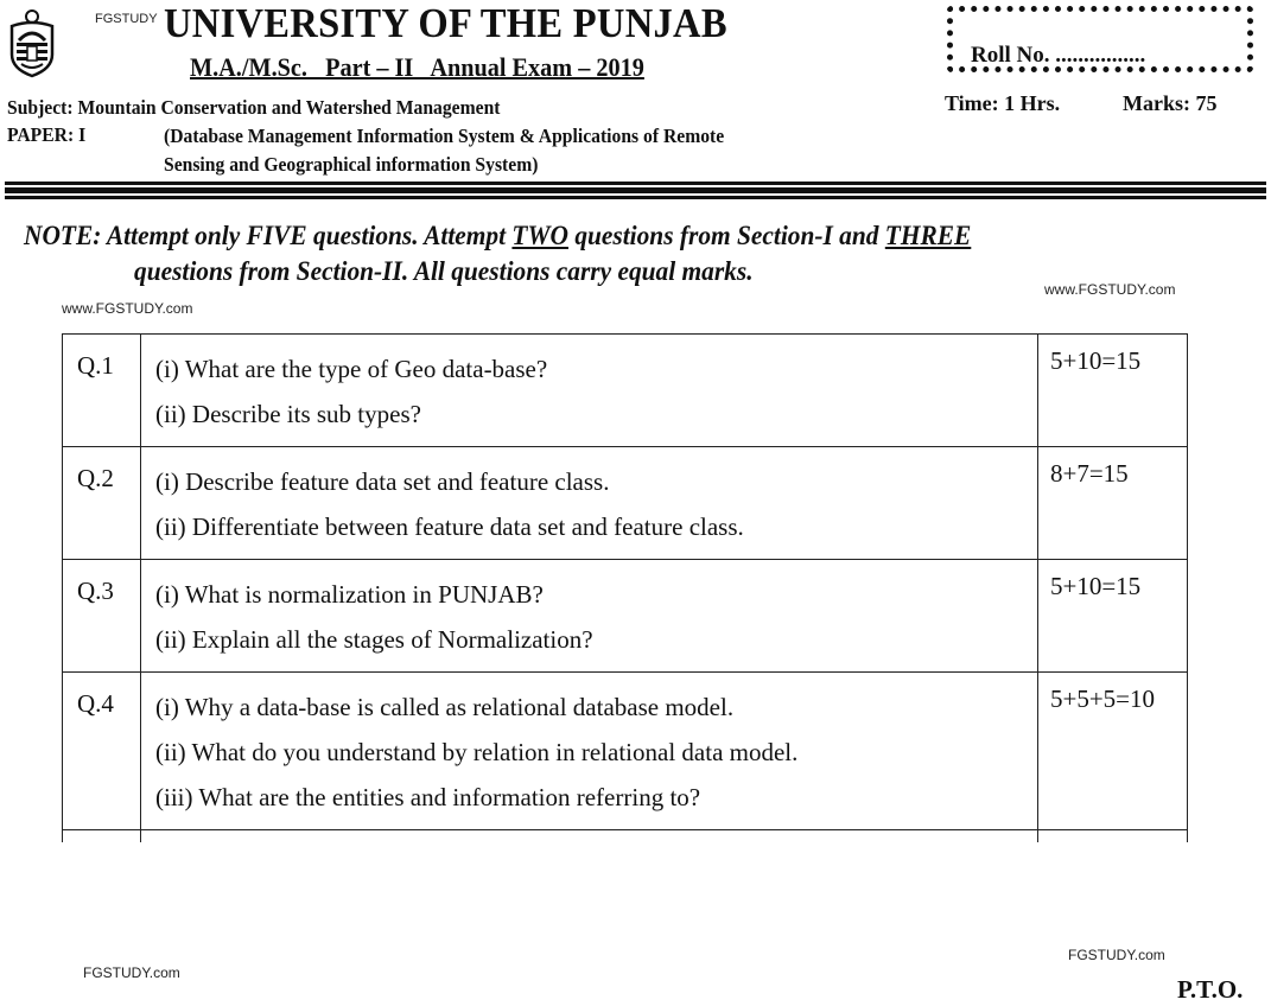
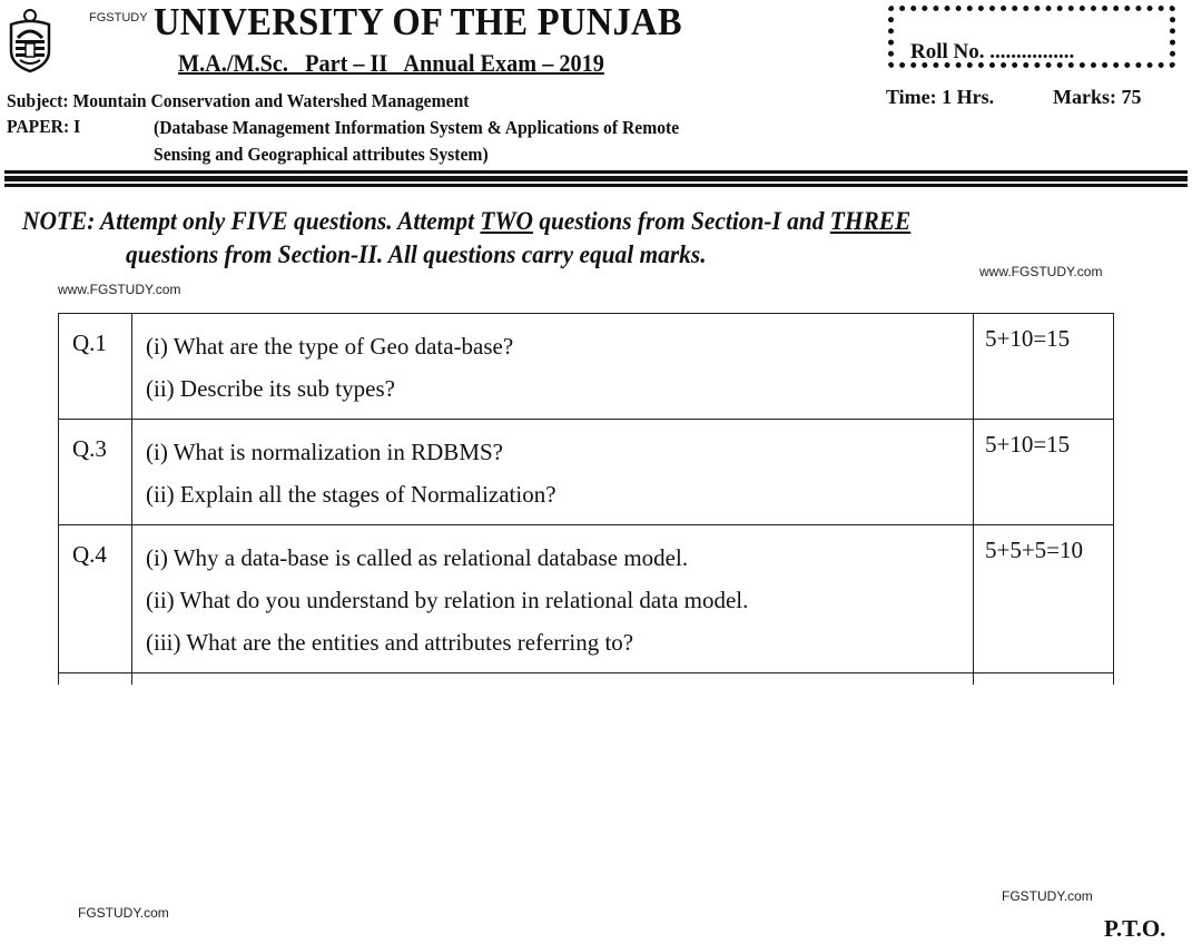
  FGSTUDY
  UNIVERSITY OF THE PUNJAB
  M.A./M.Sc. Part – II Annual Exam – 2019
  Subject: Mountain Conservation and Watershed Management
  PAPER: I
  (Database Management Information System & Applications of Remote
- Sensing and Geographical information System)
+ Sensing and Geographical attributes System)
  Roll No. ................
  Time: 1 Hrs.
  Marks: 75
  NOTE: Attempt only FIVE questions. Attempt TWO questions from Section-I and THREE
  questions from Section-II. All questions carry equal marks.
  www.FGSTUDY.com
  www.FGSTUDY.com
  Q.1	(i) What are the type of Geo data-base? (ii) Describe its sub types?	5+10=15
- Q.2	(i) Describe feature data set and feature class. (ii) Differentiate between feature data set and feature class.	8+7=15
- Q.3	(i) What is normalization in PUNJAB? (ii) Explain all the stages of Normalization?	5+10=15
+ Q.3	(i) What is normalization in RDBMS? (ii) Explain all the stages of Normalization?	5+10=15
- Q.4	(i) Why a data-base is called as relational database model. (ii) What do you understand by relation in relational data model. (iii) What are the entities and information referring to?	5+5+5=10
+ Q.4	(i) Why a data-base is called as relational database model. (ii) What do you understand by relation in relational data model. (iii) What are the entities and attributes referring to?	5+5+5=10
  FGSTUDY.com
  FGSTUDY.com
  P.T.O.
